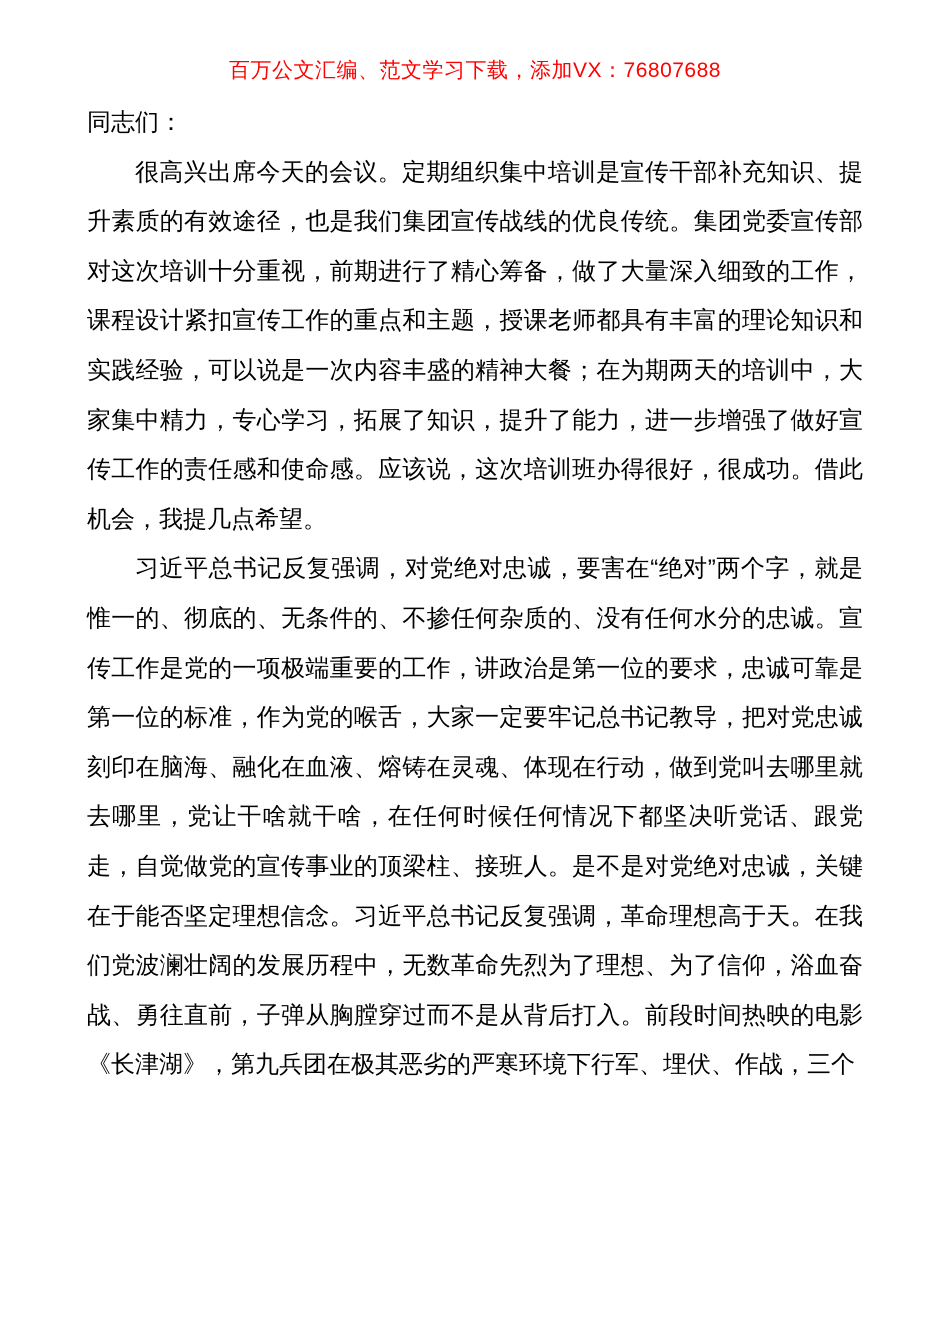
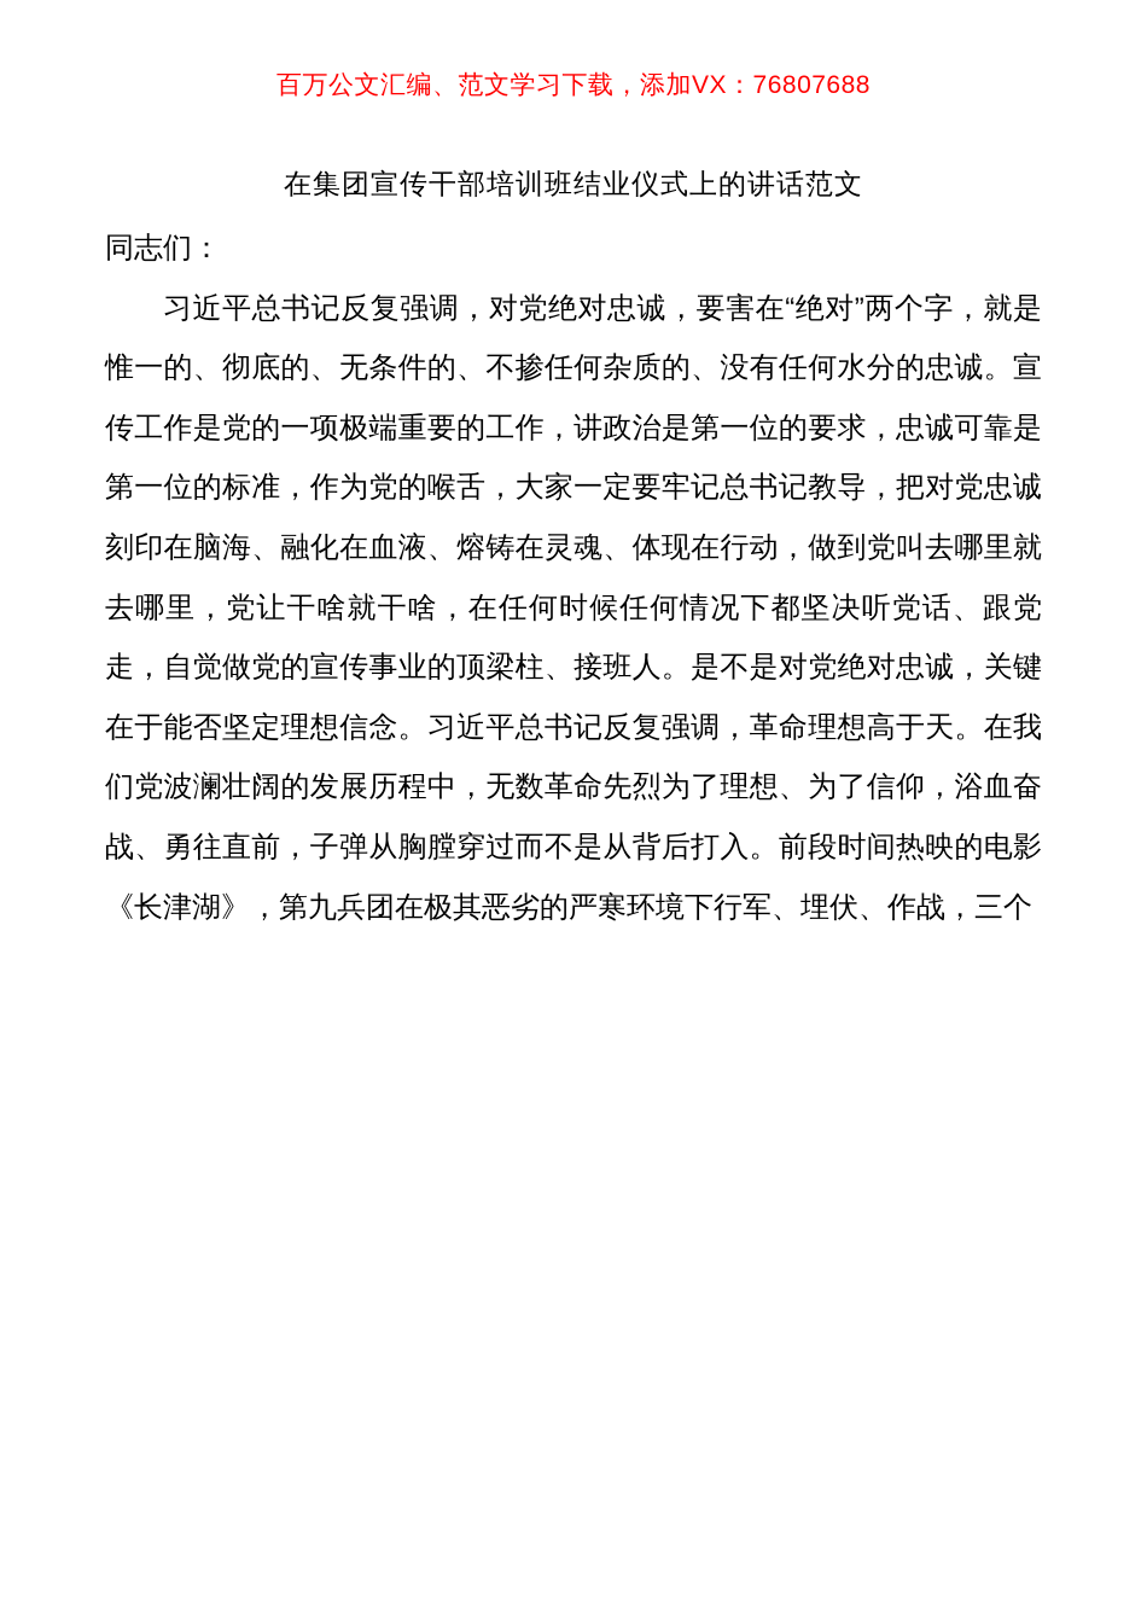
  百万公文汇编、范文学习下载，添加VX：76807688
+ 在集团宣传干部培训班结业仪式上的讲话范文
  同志们：
- 很高兴出席今天的会议。定期组织集中培训是宣传干部补充知识、提升素质的有效途径，也是我们集团宣传战线的优良传统。集团党委宣传部对这次培训十分重视，前期进行了精心筹备，做了大量深入细致的工作，课程设计紧扣宣传工作的重点和主题，授课老师都具有丰富的理论知识和实践经验，可以说是一次内容丰盛的精神大餐；在为期两天的培训中，大家集中精力，专心学习，拓展了知识，提升了能力，进一步增强了做好宣传工作的责任感和使命感。应该说，这次培训班办得很好，很成功。借此机会，我提几点希望。
  习近平总书记反复强调，对党绝对忠诚，要害在“绝对”两个字，就是惟一的、彻底的、无条件的、不掺任何杂质的、没有任何水分的忠诚。宣传工作是党的一项极端重要的工作，讲政治是第一位的要求，忠诚可靠是第一位的标准，作为党的喉舌，大家一定要牢记总书记教导，把对党忠诚刻印在脑海、融化在血液、熔铸在灵魂、体现在行动，做到党叫去哪里就去哪里，党让干啥就干啥，在任何时候任何情况下都坚决听党话、跟党走，自觉做党的宣传事业的顶梁柱、接班人。是不是对党绝对忠诚，关键在于能否坚定理想信念。习近平总书记反复强调，革命理想高于天。在我们党波澜壮阔的发展历程中，无数革命先烈为了理想、为了信仰，浴血奋战、勇往直前，子弹从胸膛穿过而不是从背后打入。前段时间热映的电影《长津湖》，第九兵团在极其恶劣的严寒环境下行军、埋伏、作战，三个
